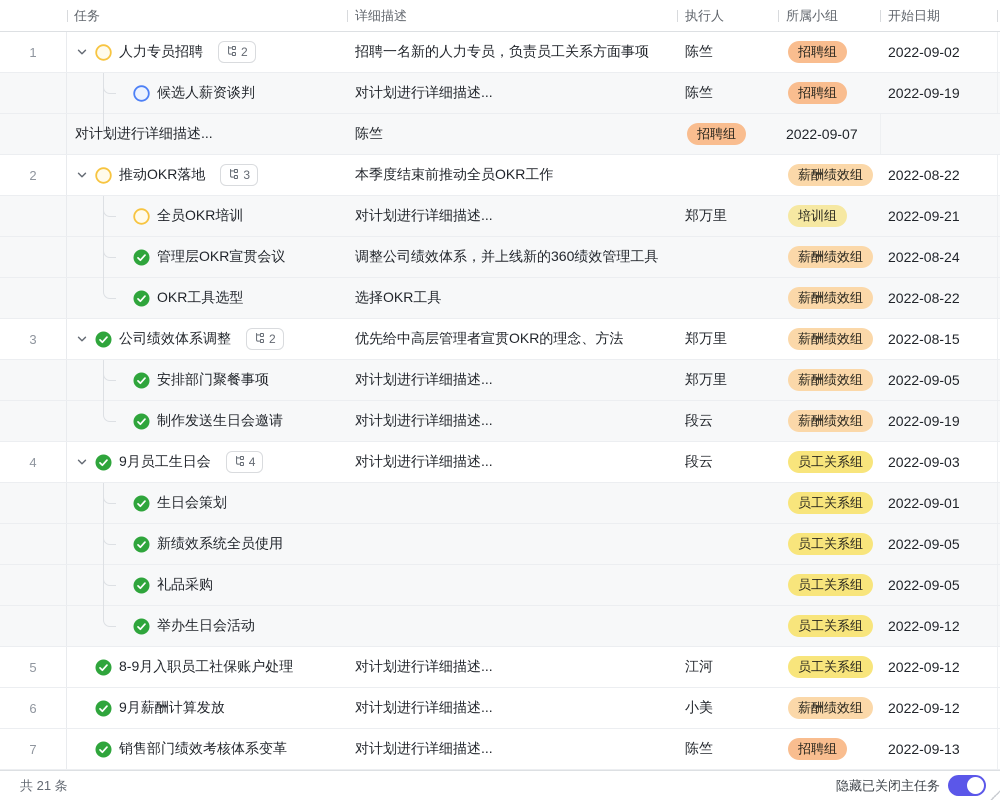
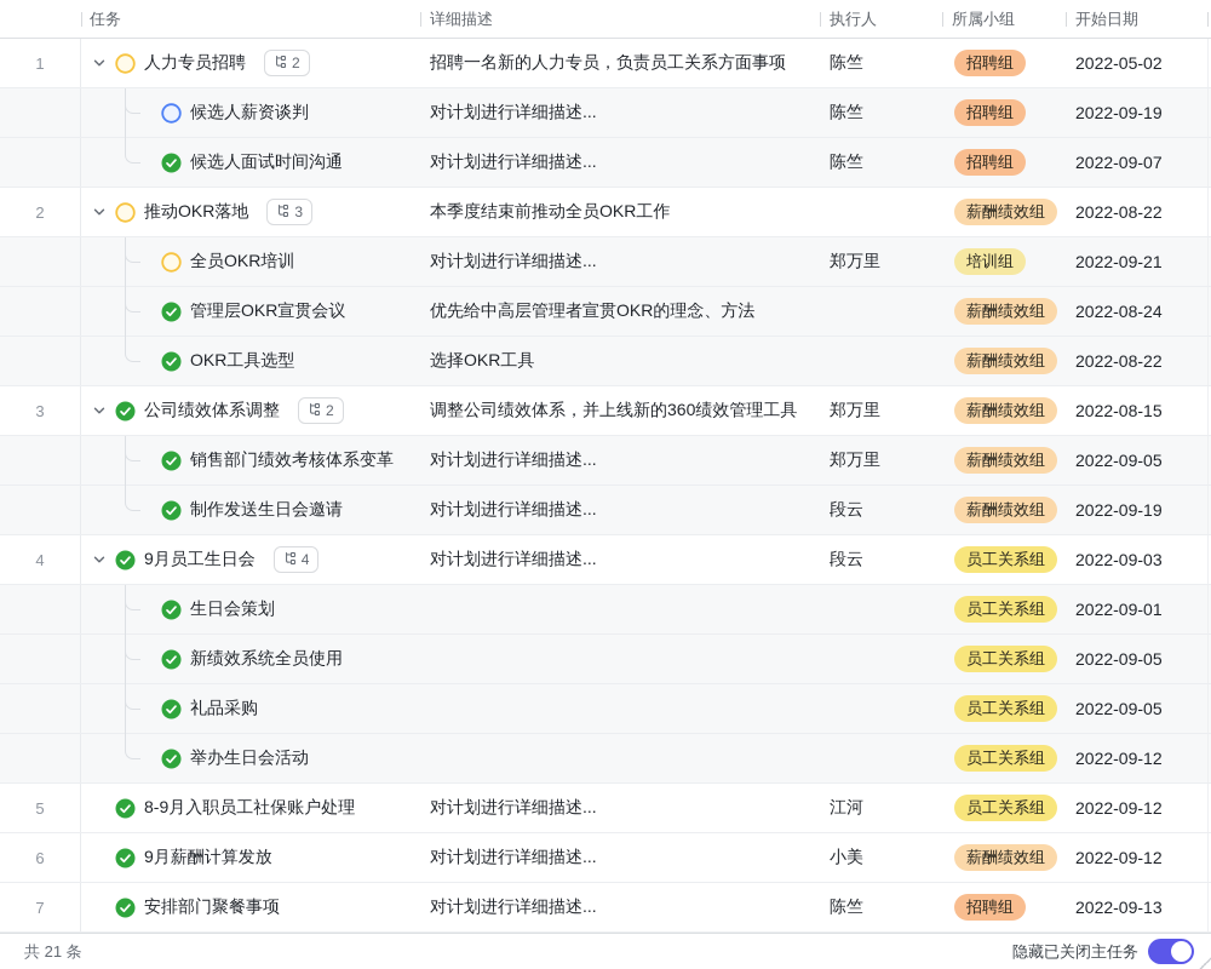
  任务
  详细描述
  执行人
  所属小组
  开始日期
  1
  人力专员招聘
  2
  招聘一名新的人力专员，负责员工关系方面事项
  陈竺
  招聘组
- 2022-09-02
+ 2022-05-02
  候选人薪资谈判
  对计划进行详细描述...
  陈竺
  招聘组
  2022-09-19
+ 候选人面试时间沟通
  对计划进行详细描述...
  陈竺
  招聘组
  2022-09-07
  2
  推动OKR落地
  3
  本季度结束前推动全员OKR工作
  薪酬绩效组
  2022-08-22
  全员OKR培训
  对计划进行详细描述...
  郑万里
  培训组
  2022-09-21
  管理层OKR宣贯会议
- 调整公司绩效体系，并上线新的360绩效管理工具
+ 优先给中高层管理者宣贯OKR的理念、方法
  薪酬绩效组
  2022-08-24
  OKR工具选型
  选择OKR工具
  薪酬绩效组
  2022-08-22
  3
  公司绩效体系调整
  2
- 优先给中高层管理者宣贯OKR的理念、方法
+ 调整公司绩效体系，并上线新的360绩效管理工具
  郑万里
  薪酬绩效组
  2022-08-15
- 安排部门聚餐事项
+ 销售部门绩效考核体系变革
  对计划进行详细描述...
  郑万里
  薪酬绩效组
  2022-09-05
  制作发送生日会邀请
  对计划进行详细描述...
  段云
  薪酬绩效组
  2022-09-19
  4
  9月员工生日会
  4
  对计划进行详细描述...
  段云
  员工关系组
  2022-09-03
  生日会策划
  员工关系组
  2022-09-01
  新绩效系统全员使用
  员工关系组
  2022-09-05
  礼品采购
  员工关系组
  2022-09-05
  举办生日会活动
  员工关系组
  2022-09-12
  5
  8-9月入职员工社保账户处理
  对计划进行详细描述...
  江河
  员工关系组
  2022-09-12
  6
  9月薪酬计算发放
  对计划进行详细描述...
  小美
  薪酬绩效组
  2022-09-12
  7
- 销售部门绩效考核体系变革
+ 安排部门聚餐事项
  对计划进行详细描述...
  陈竺
  招聘组
  2022-09-13
  共 21 条
  隐藏已关闭主任务
